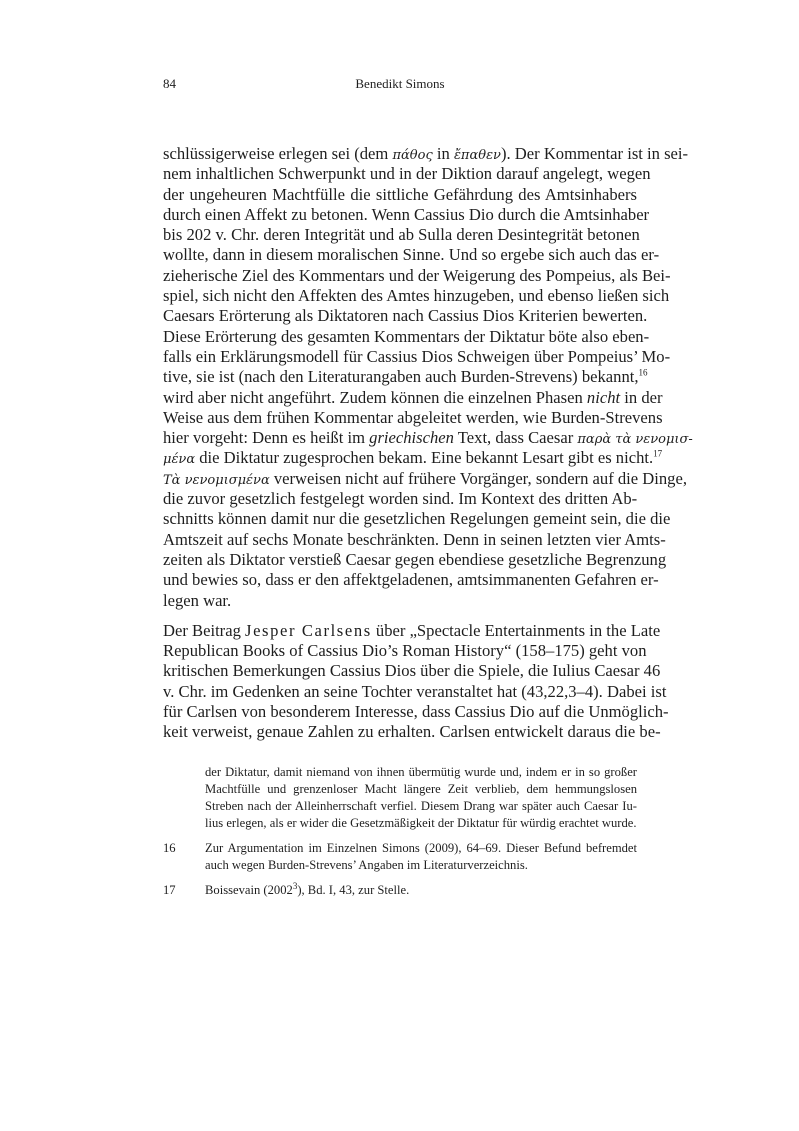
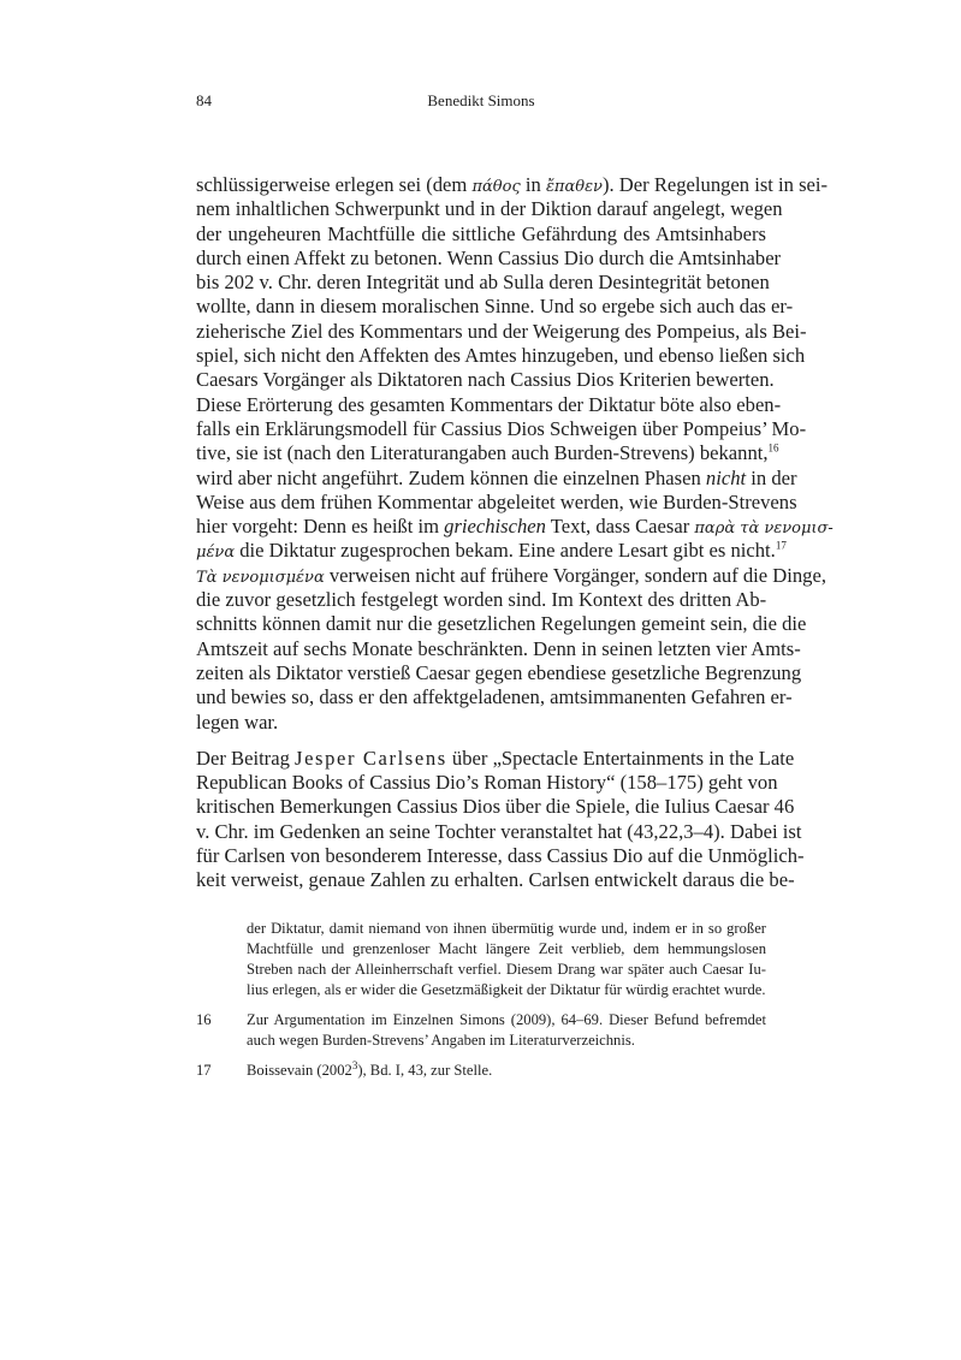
  84
  Benedikt Simons
- schlüssigerweise erlegen sei (dem πάθος in ἔπαθεν). Der Kommentar ist in sei-
+ schlüssigerweise erlegen sei (dem πάθος in ἔπαθεν). Der Regelungen ist in sei-
  nem inhaltlichen Schwerpunkt und in der Diktion darauf angelegt, wegen
  der ungeheuren Machtfülle die sittliche Gefährdung des Amtsinhabers
  durch einen Affekt zu betonen. Wenn Cassius Dio durch die Amtsinhaber
  bis 202 v. Chr. deren Integrität und ab Sulla deren Desintegrität betonen
  wollte, dann in diesem moralischen Sinne. Und so ergebe sich auch das er-
  zieherische Ziel des Kommentars und der Weigerung des Pompeius, als Bei-
  spiel, sich nicht den Affekten des Amtes hinzugeben, und ebenso ließen sich
- Caesars Erörterung als Diktatoren nach Cassius Dios Kriterien bewerten.
+ Caesars Vorgänger als Diktatoren nach Cassius Dios Kriterien bewerten.
  Diese Erörterung des gesamten Kommentars der Diktatur böte also eben-
  falls ein Erklärungsmodell für Cassius Dios Schweigen über Pompeius’ Mo-
  tive, sie ist (nach den Literaturangaben auch Burden-Strevens) bekannt,16
  wird aber nicht angeführt. Zudem können die einzelnen Phasen nicht in der
  Weise aus dem frühen Kommentar abgeleitet werden, wie Burden-Strevens
  hier vorgeht: Denn es heißt im griechischen Text, dass Caesar παρὰ τὰ νενομισ-
- μένα die Diktatur zugesprochen bekam. Eine bekannt Lesart gibt es nicht.17
+ μένα die Diktatur zugesprochen bekam. Eine andere Lesart gibt es nicht.17
  Τὰ νενομισμένα verweisen nicht auf frühere Vorgänger, sondern auf die Dinge,
  die zuvor gesetzlich festgelegt worden sind. Im Kontext des dritten Ab-
  schnitts können damit nur die gesetzlichen Regelungen gemeint sein, die die
  Amtszeit auf sechs Monate beschränkten. Denn in seinen letzten vier Amts-
  zeiten als Diktator verstieß Caesar gegen ebendiese gesetzliche Begrenzung
  und bewies so, dass er den affektgeladenen, amtsimmanenten Gefahren er-
  legen war.
  Der Beitrag Jesper Carlsens über „Spectacle Entertainments in the Late
  Republican Books of Cassius Dio’s Roman History“ (158–175) geht von
  kritischen Bemerkungen Cassius Dios über die Spiele, die Iulius Caesar 46
  v. Chr. im Gedenken an seine Tochter veranstaltet hat (43,22,3–4). Dabei ist
  für Carlsen von besonderem Interesse, dass Cassius Dio auf die Unmöglich-
  keit verweist, genaue Zahlen zu erhalten. Carlsen entwickelt daraus die be-
  der Diktatur, damit niemand von ihnen übermütig wurde und, indem er in so großer
  Machtfülle und grenzenloser Macht längere Zeit verblieb, dem hemmungslosen
  Streben nach der Alleinherrschaft verfiel. Diesem Drang war später auch Caesar Iu-
  lius erlegen, als er wider die Gesetzmäßigkeit der Diktatur für würdig erachtet wurde.
  16
  Zur Argumentation im Einzelnen Simons (2009), 64–69. Dieser Befund befremdet
  auch wegen Burden-Strevens’ Angaben im Literaturverzeichnis.
  17
  Boissevain (20023), Bd. I, 43, zur Stelle.
